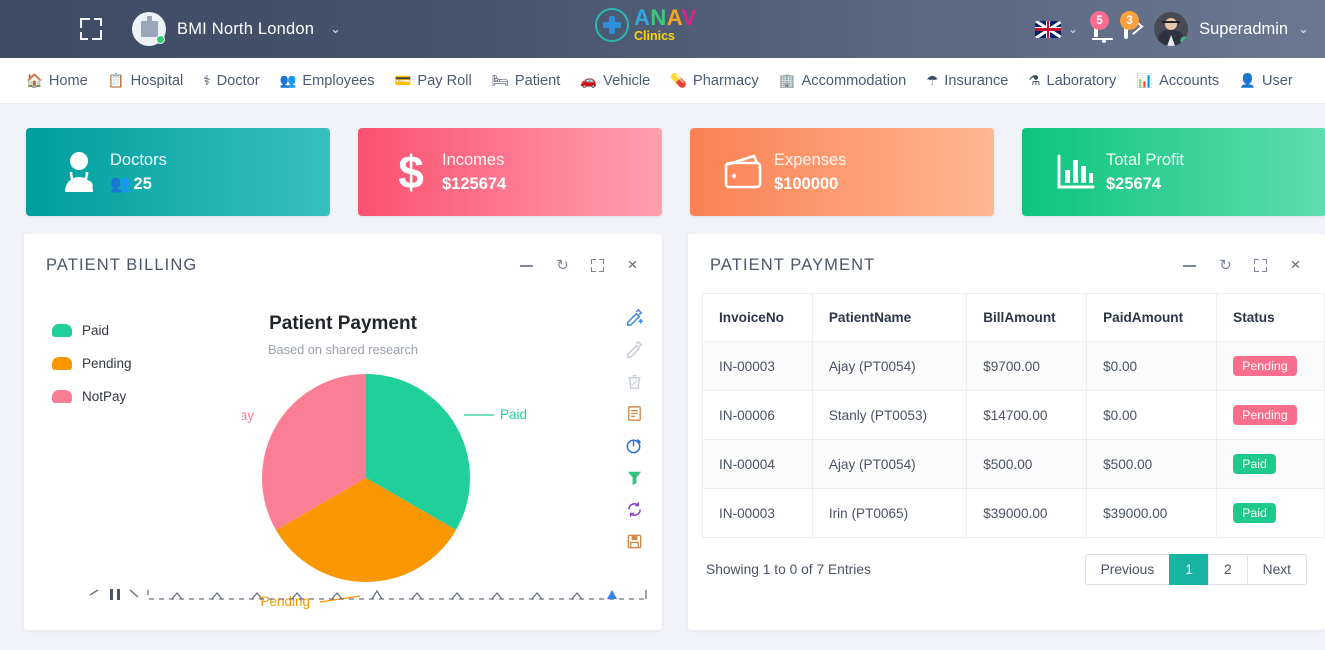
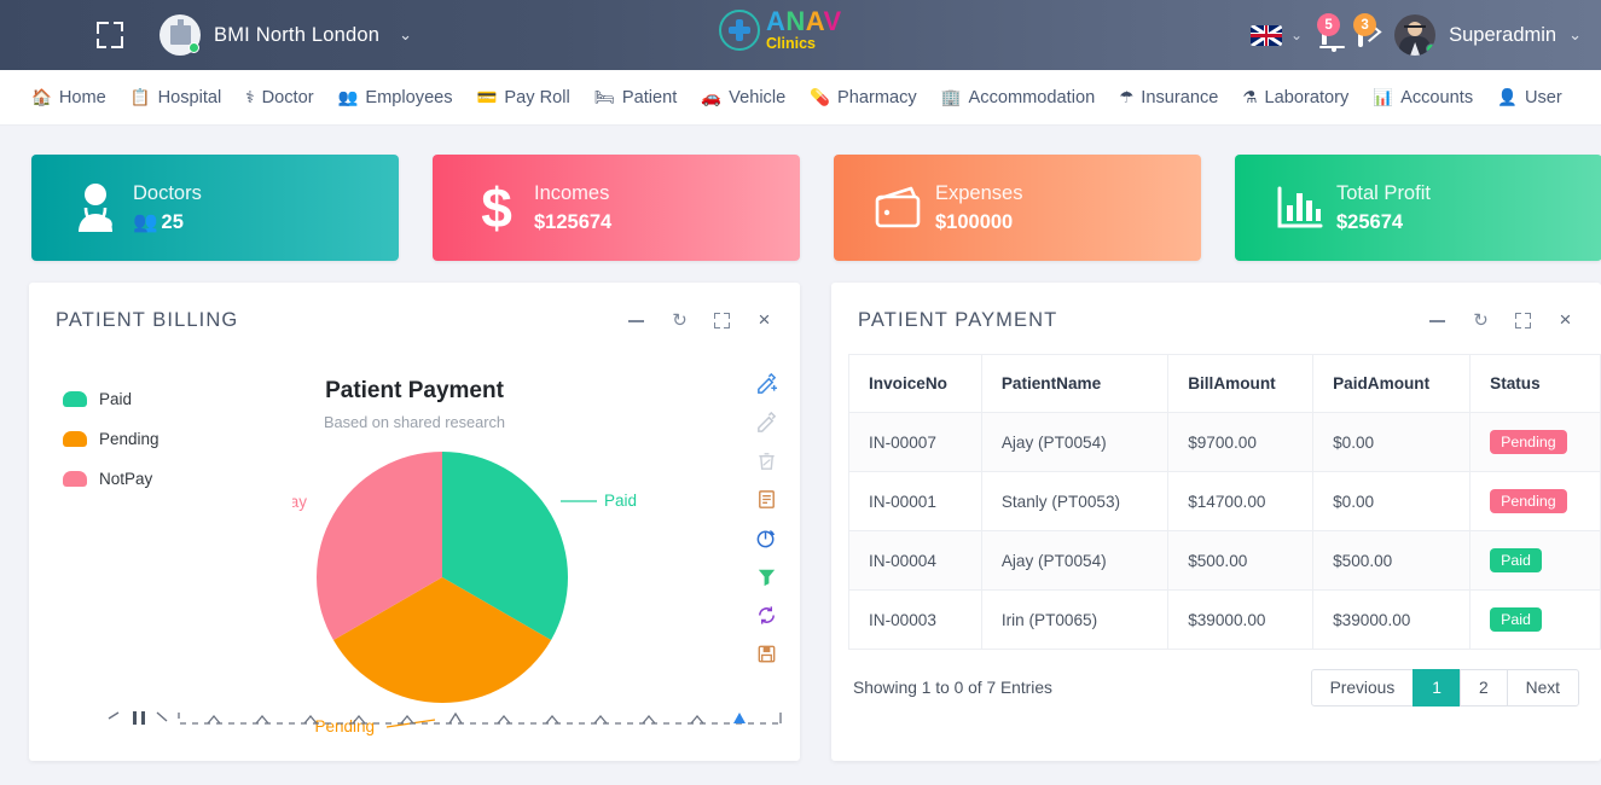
  BMI North London
  ⌄
  ANAV
  Clinics
  ⌄
  5
  3
  Superadmin
  ⌄
  🏠
  Home
  📋
  Hospital
  ⚕
  Doctor
  👥
  Employees
  💳
  Pay Roll
  🛏
  Patient
  🚗
  Vehicle
  💊
  Pharmacy
  🏢
  Accommodation
  ☂
  Insurance
  ⚗
  Laboratory
  📊
  Accounts
  👤
  User
  Doctors
  👥
  25
  $
  Incomes
  $125674
  Expenses
  $100000
  Total Profit
  $25674
  PATIENT BILLING
  ↻
  ×
  Paid
  Pending
  NotPay
  Patient Payment
  Based on shared research
  Paid
  Pending
  PATIENT PAYMENT
  ↻
  ×
  InvoiceNo	PatientName	BillAmount	PaidAmount	Status
- IN-00003	Ajay (PT0054)	$9700.00	$0.00	Pending
+ IN-00007	Ajay (PT0054)	$9700.00	$0.00	Pending
- IN-00006	Stanly (PT0053)	$14700.00	$0.00	Pending
+ IN-00001	Stanly (PT0053)	$14700.00	$0.00	Pending
  IN-00004	Ajay (PT0054)	$500.00	$500.00	Paid
  IN-00003	Irin (PT0065)	$39000.00	$39000.00	Paid
  Showing 1 to 0 of 7 Entries
  Previous
  1
  2
  Next
